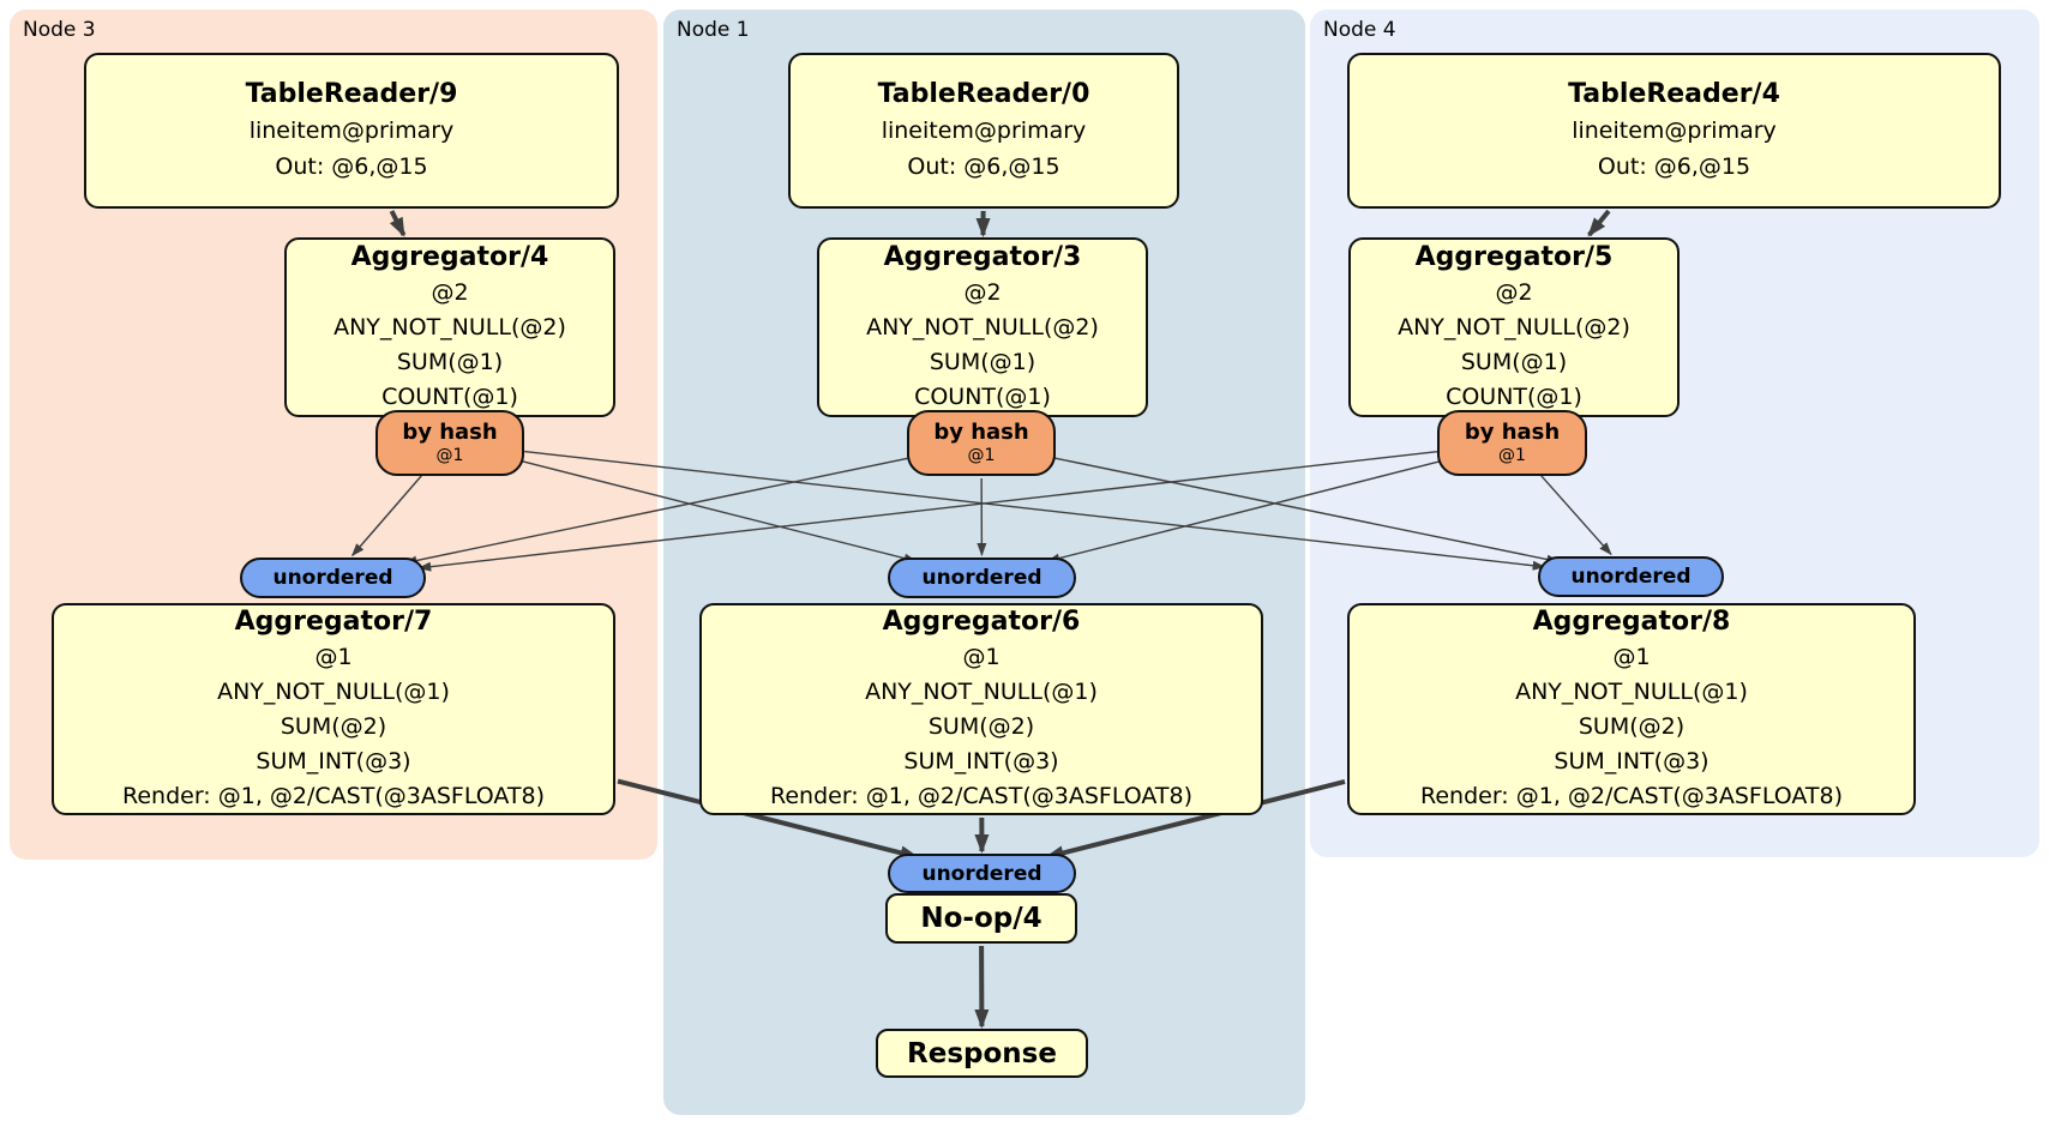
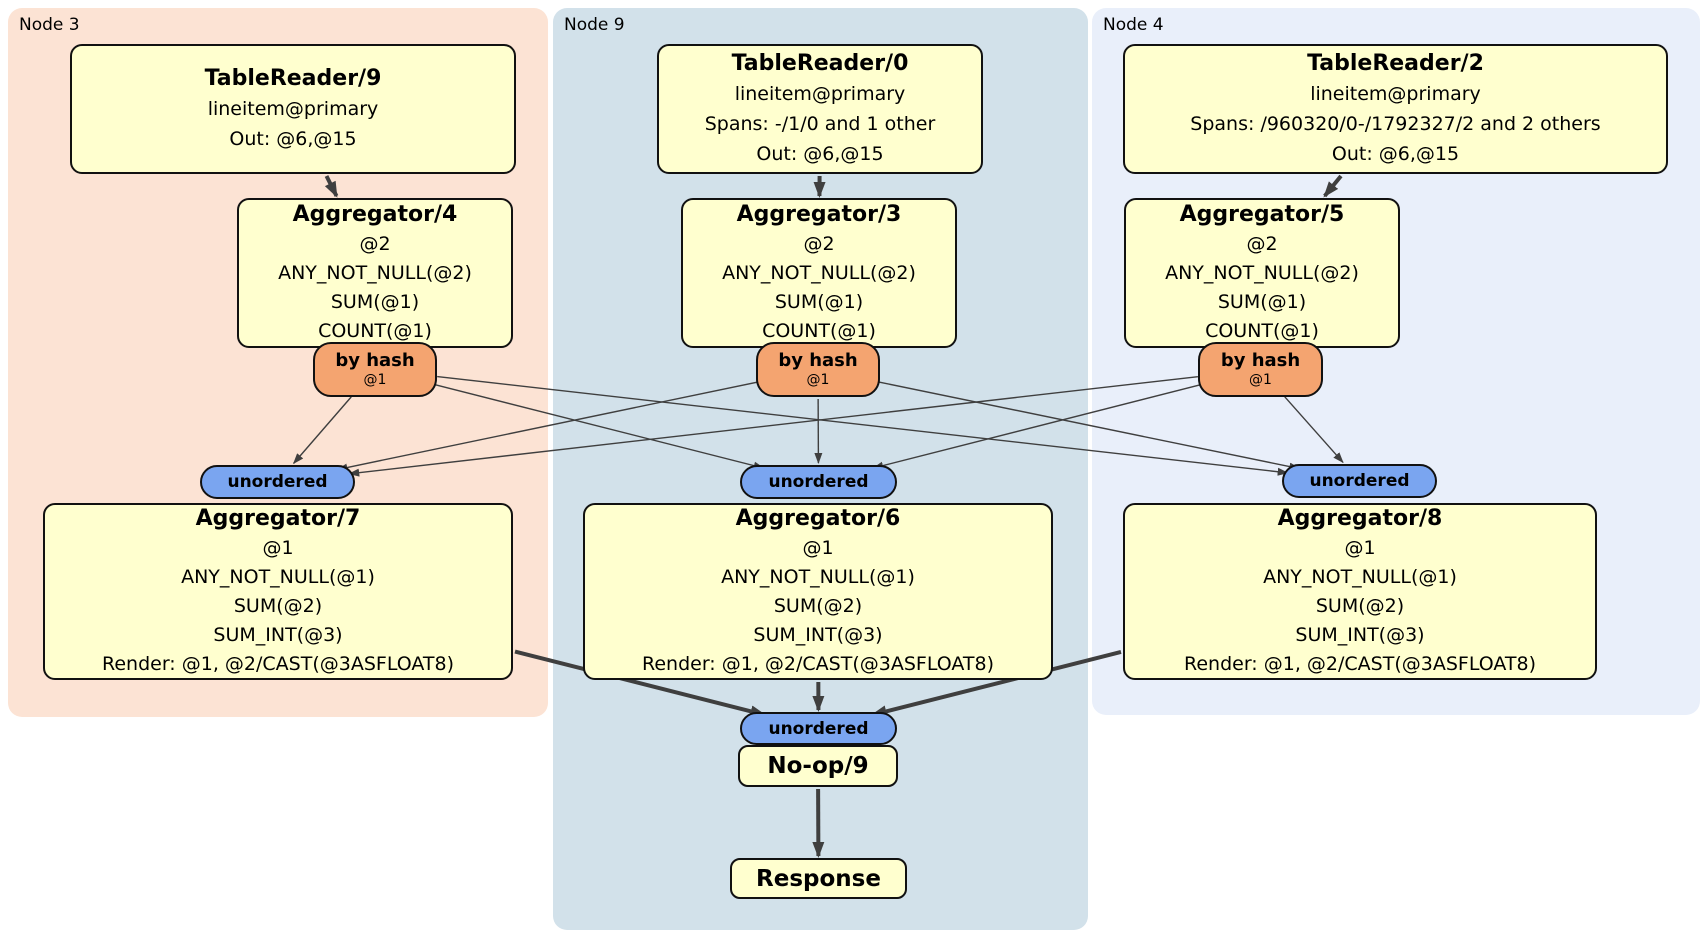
  Node 3
- Node 1
+ Node 9
  Node 4
  TableReader/9
  lineitem@primary
  Out: @6,@15
  TableReader/0
  lineitem@primary
+ Spans: -/1/0 and 1 other
  Out: @6,@15
- TableReader/4
+ TableReader/2
  lineitem@primary
+ Spans: /960320/0-/1792327/2 and 2 others
  Out: @6,@15
  Aggregator/4
  @2
  ANY_NOT_NULL(@2)
  SUM(@1)
  COUNT(@1)
  Aggregator/3
  @2
  ANY_NOT_NULL(@2)
  SUM(@1)
  COUNT(@1)
  Aggregator/5
  @2
  ANY_NOT_NULL(@2)
  SUM(@1)
  COUNT(@1)
  by hash
  @1
  by hash
  @1
  by hash
  @1
  unordered
  unordered
  unordered
  Aggregator/7
  @1
  ANY_NOT_NULL(@1)
  SUM(@2)
  SUM_INT(@3)
  Render: @1, @2/CAST(@3ASFLOAT8)
  Aggregator/6
  @1
  ANY_NOT_NULL(@1)
  SUM(@2)
  SUM_INT(@3)
  Render: @1, @2/CAST(@3ASFLOAT8)
  Aggregator/8
  @1
  ANY_NOT_NULL(@1)
  SUM(@2)
  SUM_INT(@3)
  Render: @1, @2/CAST(@3ASFLOAT8)
  unordered
- No-op/4
+ No-op/9
  Response
